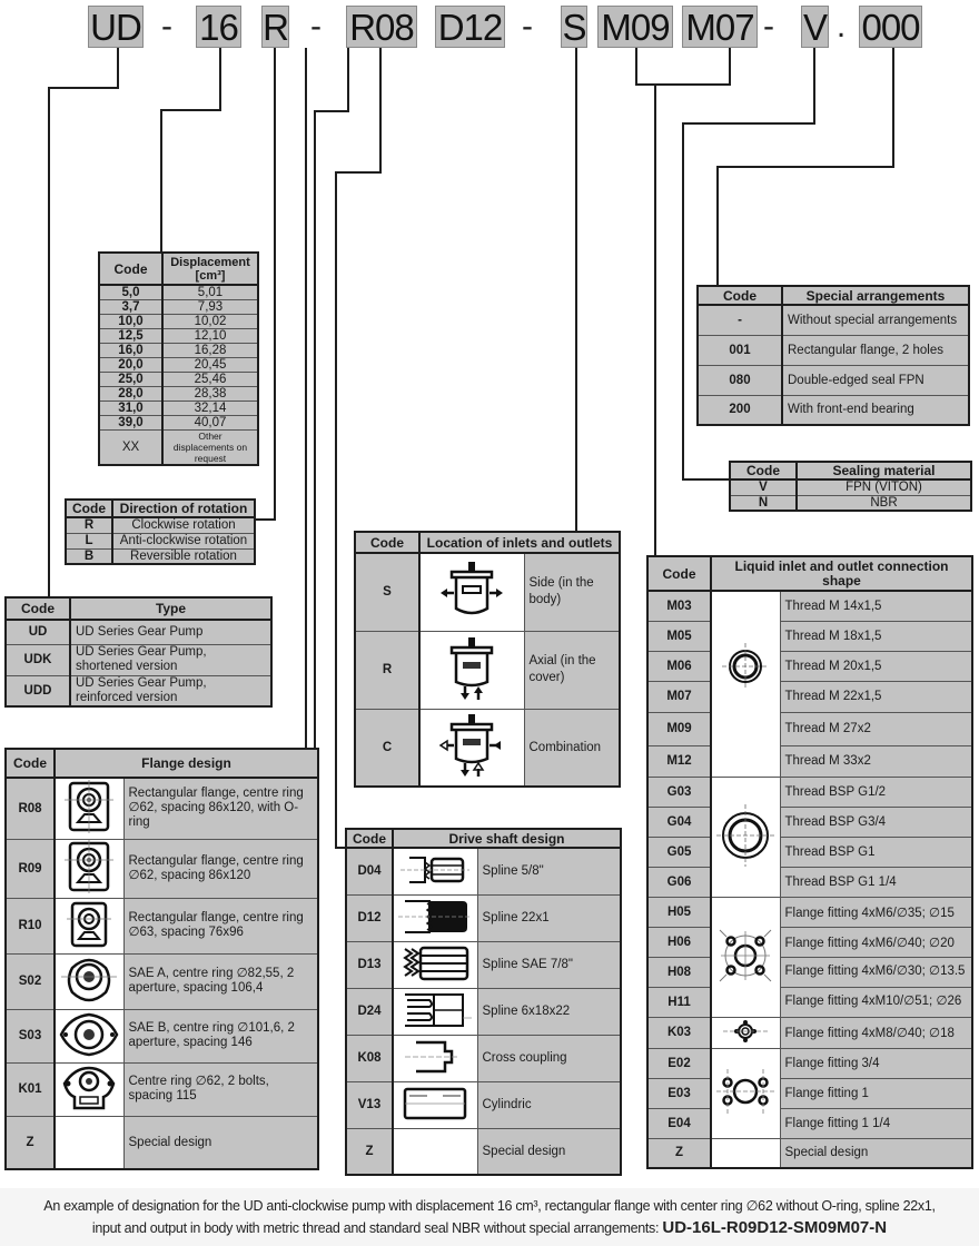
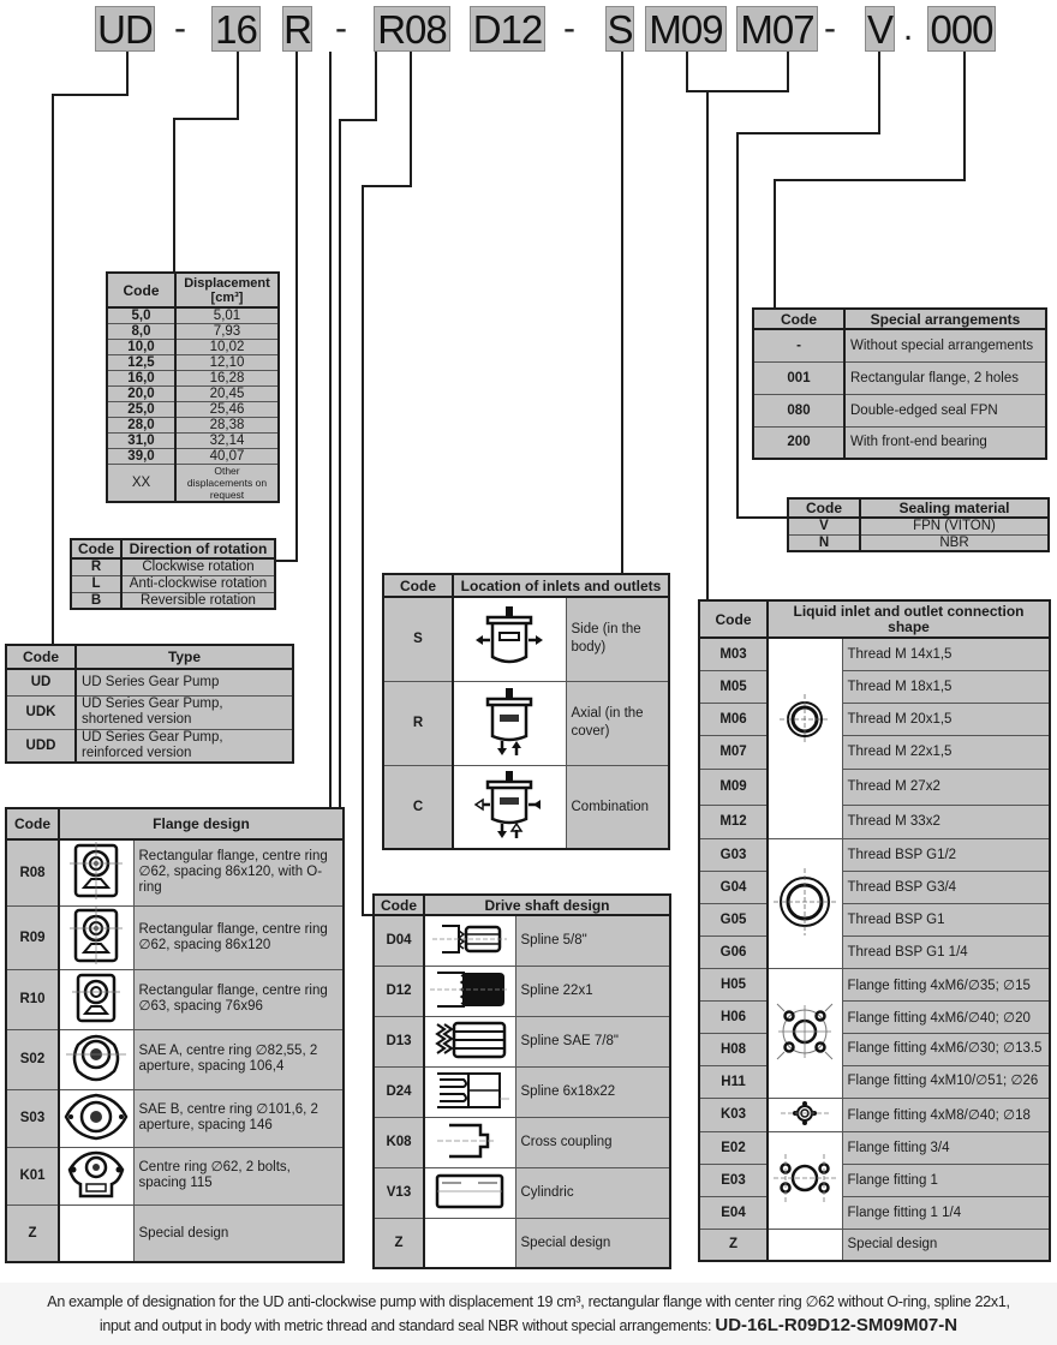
  UD
  -
  16
  R
  -
  R08
  D12
  -
  S
  M09
  M07
  -
  V
  .
  000
  Code	Displacement [cm³]
  5,0	5,01
- 3,7	7,93
+ 8,0	7,93
  10,0	10,02
  12,5	12,10
  16,0	16,28
  20,0	20,45
  25,0	25,46
  28,0	28,38
  31,0	32,14
  39,0	40,07
  XX	Other displacements on request
  Code	Direction of rotation
  R	Clockwise rotation
  L	Anti-clockwise rotation
  B	Reversible rotation
  Code	Type
  UD	UD Series Gear Pump
  UDK	UD Series Gear Pump, shortened version
  UDD	UD Series Gear Pump, reinforced version
  Code	Flange design
  R08		Rectangular flange, centre ring ∅62, spacing 86x120, with O-ring
  R09		Rectangular flange, centre ring ∅62, spacing 86x120
  R10		Rectangular flange, centre ring ∅63, spacing 76x96
  S02		SAE A, centre ring ∅82,55, 2 aperture, spacing 106,4
  S03		SAE B, centre ring ∅101,6, 2 aperture, spacing 146
  K01		Centre ring ∅62, 2 bolts, spacing 115
  Z		Special design
  Code	Location of inlets and outlets
  S		Side (in the body)
  R		Axial (in the cover)
  C		Combination
  Code	Drive shaft design
  D04		Spline 5/8"
  D12		Spline 22x1
  D13		Spline SAE 7/8"
  D24		Spline 6x18x22
  K08		Cross coupling
  V13		Cylindric
  Z		Special design
  Code	Special arrangements
  -	Without special arrangements
  001	Rectangular flange, 2 holes
  080	Double-edged seal FPN
  200	With front-end bearing
  Code	Sealing material
  V	FPN (VITON)
  N	NBR
  Code	Liquid inlet and outlet connection shape
  M03		Thread M 14x1,5
  M05	Thread M 18x1,5
  M06	Thread M 20x1,5
  M07	Thread M 22x1,5
  M09	Thread M 27x2
  M12	Thread M 33x2
  G03		Thread BSP G1/2
  G04	Thread BSP G3/4
  G05	Thread BSP G1
  G06	Thread BSP G1 1/4
  H05		Flange fitting 4xM6/∅35; ∅15
  H06	Flange fitting 4xM6/∅40; ∅20
  H08	Flange fitting 4xM6/∅30; ∅13.5
  H11	Flange fitting 4xM10/∅51; ∅26
  K03		Flange fitting 4xM8/∅40; ∅18
  E02		Flange fitting 3/4
  E03	Flange fitting 1
  E04	Flange fitting 1 1/4
  Z		Special design
- An example of designation for the UD anti-clockwise pump with displacement 16 cm³, rectangular flange with center ring ∅62 without O-ring, spline 22x1,
+ An example of designation for the UD anti-clockwise pump with displacement 19 cm³, rectangular flange with center ring ∅62 without O-ring, spline 22x1,
  input and output in body with metric thread and standard seal NBR without special arrangements: UD-16L-R09D12-SM09M07-N
